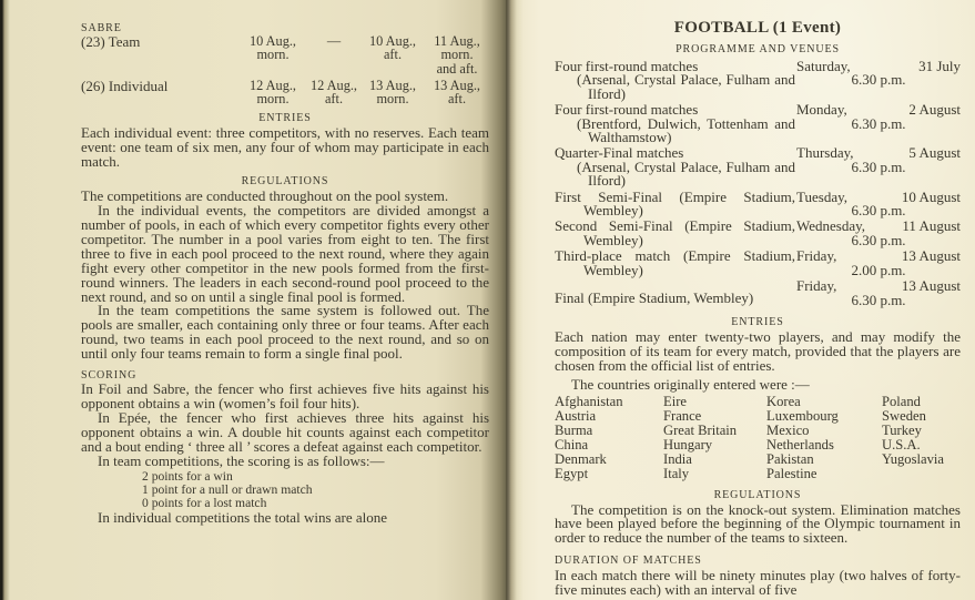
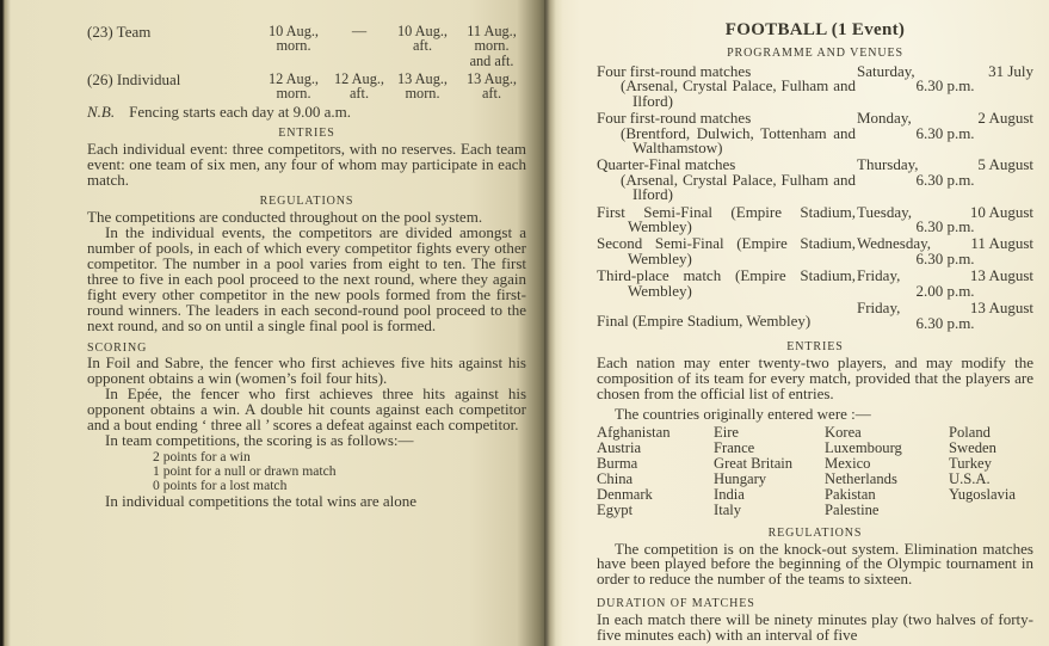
- SABRE
  (23) Team
  10 Aug.,
  morn.
  —
  10 Aug.,
  aft.
  11 Aug.,
  morn.
  and aft.
  (26) Individual
  12 Aug.,
  morn.
  12 Aug.,
  aft.
  13 Aug.,
  morn.
  13 Aug.,
  aft.
+ N.B. Fencing starts each day at 9.00 a.m.
  ENTRIES
  Each individual event: three competitors, with no reserves. Each team event: one team of six men, any four of whom may participate in each match.
  REGULATIONS
  The competitions are conducted throughout on the pool system.
  In the individual events, the competitors are divided amongst a number of pools, in each of which every competitor fights every other competitor. The number in a pool varies from eight to ten. The first three to five in each pool proceed to the next round, where they again fight every other competitor in the new pools formed from the first-round winners. The leaders in each second-round pool proceed to the next round, and so on until a single final pool is formed.
- In the team competitions the same system is followed out. The pools are smaller, each containing only three or four teams. After each round, two teams in each pool proceed to the next round, and so on until only four teams remain to form a single final pool.
  SCORING
  In Foil and Sabre, the fencer who first achieves five hits against his opponent obtains a win (women’s foil four hits).
  In Epée, the fencer who first achieves three hits against his opponent obtains a win. A double hit counts against each competitor and a bout ending ‘ three all ’ scores a defeat against each competitor.
  In team competitions, the scoring is as follows:—
  2 points for a win
  1 point for a null or drawn match
  0 points for a lost match
  In individual competitions the total wins are alone
  FOOTBALL (1 Event)
  PROGRAMME AND VENUES
  Four first-round matches
  (Arsenal, Crystal Palace, Fulham and Ilford)
  Saturday,
  31 July
  6.30 p.m.
  Four first-round matches
  (Brentford, Dulwich, Tottenham and Walthamstow)
  Monday,
  2 August
  6.30 p.m.
  Quarter-Final matches
  (Arsenal, Crystal Palace, Fulham and Ilford)
  Thursday,
  5 August
  6.30 p.m.
  First Semi-Final (Empire Stadium, Wembley)
  Tuesday,
  10 August
  6.30 p.m.
  Second Semi-Final (Empire Stadium, Wembley)
  Wednesday,
  11 August
  6.30 p.m.
  Third-place match (Empire Stadium, Wembley)
  Friday,
  13 August
  2.00 p.m.
  Final (Empire Stadium, Wembley)
  Friday,
  13 August
  6.30 p.m.
  ENTRIES
  Each nation may enter twenty-two players, and may modify the composition of its team for every match, provided that the players are chosen from the official list of entries.
  The countries originally entered were :—
  Afghanistan
  Austria
  Burma
  China
  Denmark
  Egypt
  Eire
  France
  Great Britain
  Hungary
  India
  Italy
  Korea
  Luxembourg
  Mexico
  Netherlands
  Pakistan
  Palestine
  Poland
  Sweden
  Turkey
  U.S.A.
  Yugoslavia
  REGULATIONS
  The competition is on the knock-out system. Elimination matches have been played before the beginning of the Olympic tournament in order to reduce the number of the teams to sixteen.
  DURATION OF MATCHES
  In each match there will be ninety minutes play (two halves of forty-five minutes each) with an interval of five
